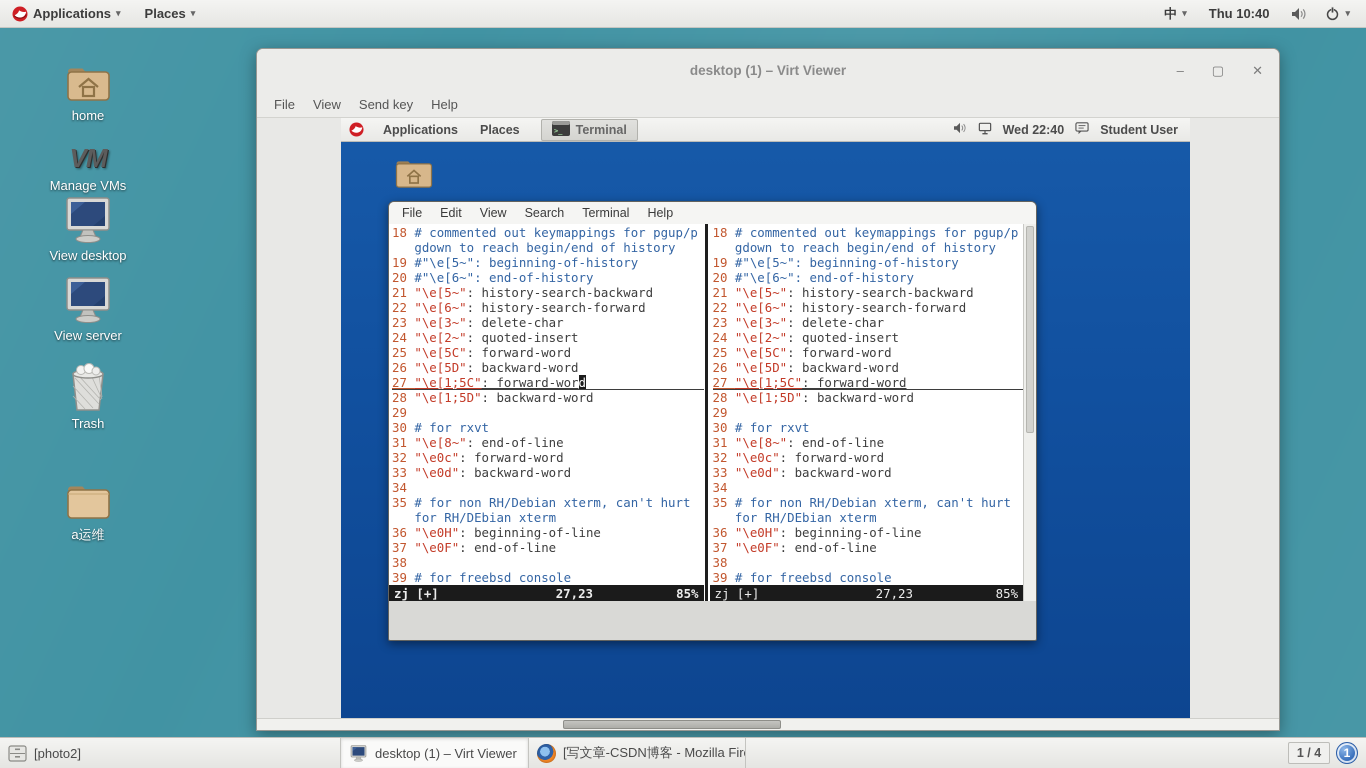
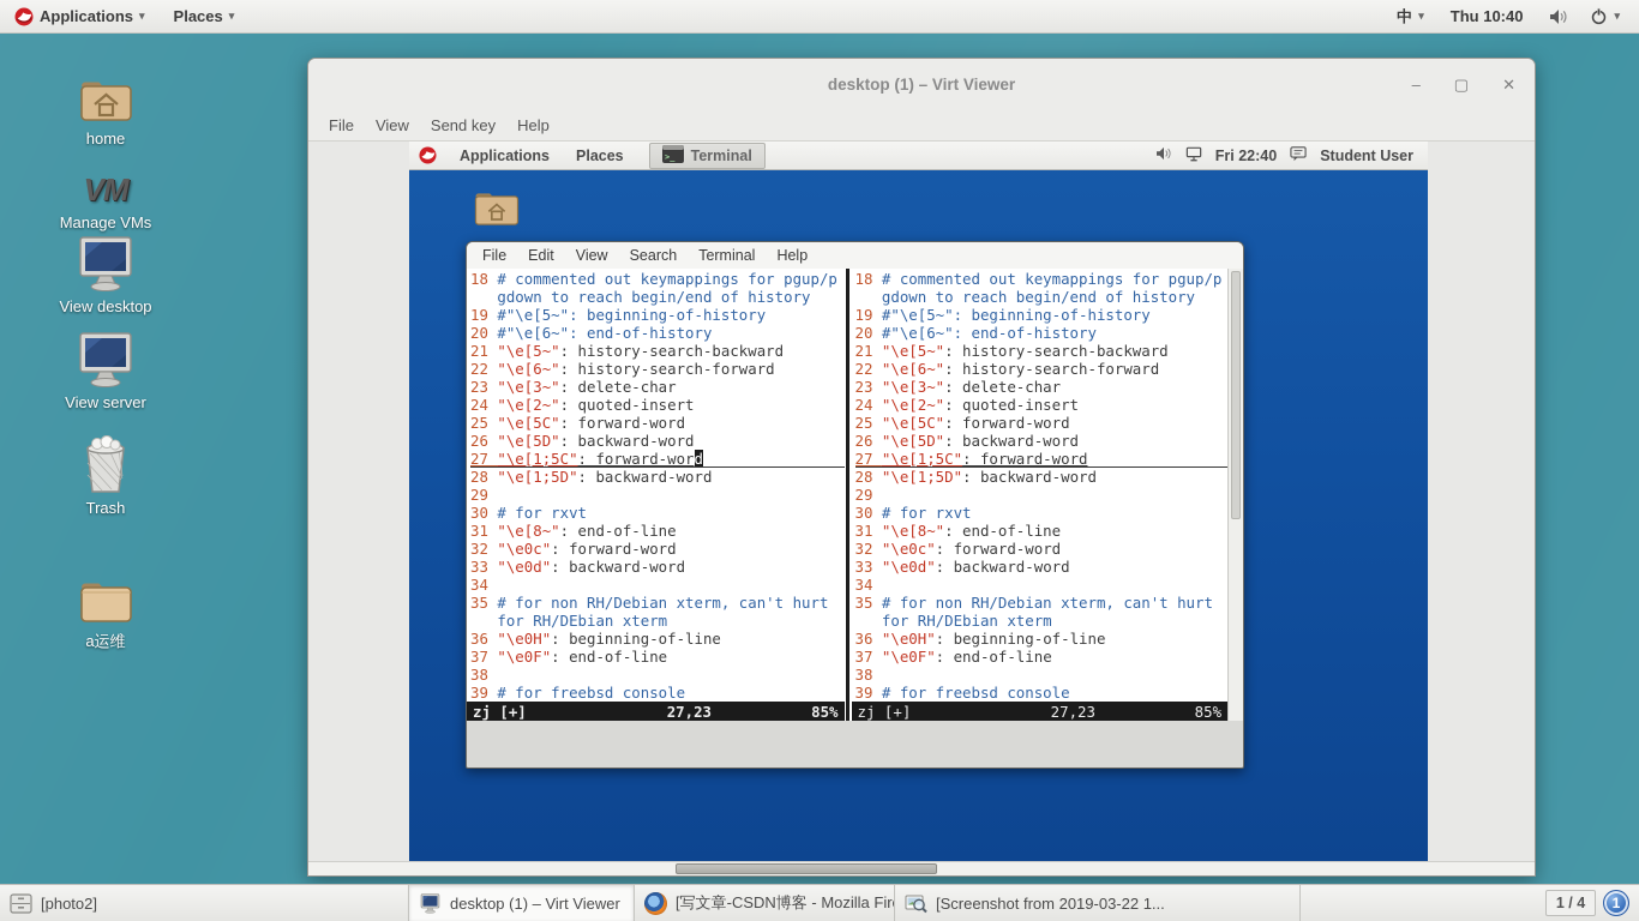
  Applications
  ▾
  Places
  ▾
  中
  ▾
  Thu 10:40
  ▾
  home
  VM
  Manage VMs
  View desktop
  View server
  Trash
  a运维
  desktop (1) – Virt Viewer
  ‒
  ▢
  ✕
  File
  View
  Send key
  Help
  Applications
  Places
  >_
  Terminal
- Wed 22:40
+ Fri 22:40
  Student User
  File
  Edit
  View
  Search
  Terminal
  Help
  18 # commented out keymappings for pgup/p
  gdown to reach begin/end of history
  19 #"\e[5~": beginning-of-history
  20 #"\e[6~": end-of-history
  21 "\e[5~": history-search-backward
  22 "\e[6~": history-search-forward
  23 "\e[3~": delete-char
  24 "\e[2~": quoted-insert
  25 "\e[5C": forward-word
  26 "\e[5D": backward-word
  27 "\e[1;5C": forward-word
  28 "\e[1;5D": backward-word
  29
  30 # for rxvt
  31 "\e[8~": end-of-line
  32 "\e0c": forward-word
  33 "\e0d": backward-word
  34
  35 # for non RH/Debian xterm, can't hurt
  for RH/DEbian xterm
  36 "\e0H": beginning-of-line
  37 "\e0F": end-of-line
  38
  39 # for freebsd console
  zj [+]
  27,23
  85%
  18 # commented out keymappings for pgup/p
  gdown to reach begin/end of history
  19 #"\e[5~": beginning-of-history
  20 #"\e[6~": end-of-history
  21 "\e[5~": history-search-backward
  22 "\e[6~": history-search-forward
  23 "\e[3~": delete-char
  24 "\e[2~": quoted-insert
  25 "\e[5C": forward-word
  26 "\e[5D": backward-word
  27 "\e[1;5C": forward-word
  28 "\e[1;5D": backward-word
  29
  30 # for rxvt
  31 "\e[8~": end-of-line
  32 "\e0c": forward-word
  33 "\e0d": backward-word
  34
  35 # for non RH/Debian xterm, can't hurt
  for RH/DEbian xterm
  36 "\e0H": beginning-of-line
  37 "\e0F": end-of-line
  38
  39 # for freebsd console
  zj [+]
  27,23
  85%
  [photo2]
  desktop (1) – Virt Viewer
  [写文章-CSDN博客 - Mozilla Fir
+ [Screenshot from 2019-03-22 1...
  1 / 4
  1
